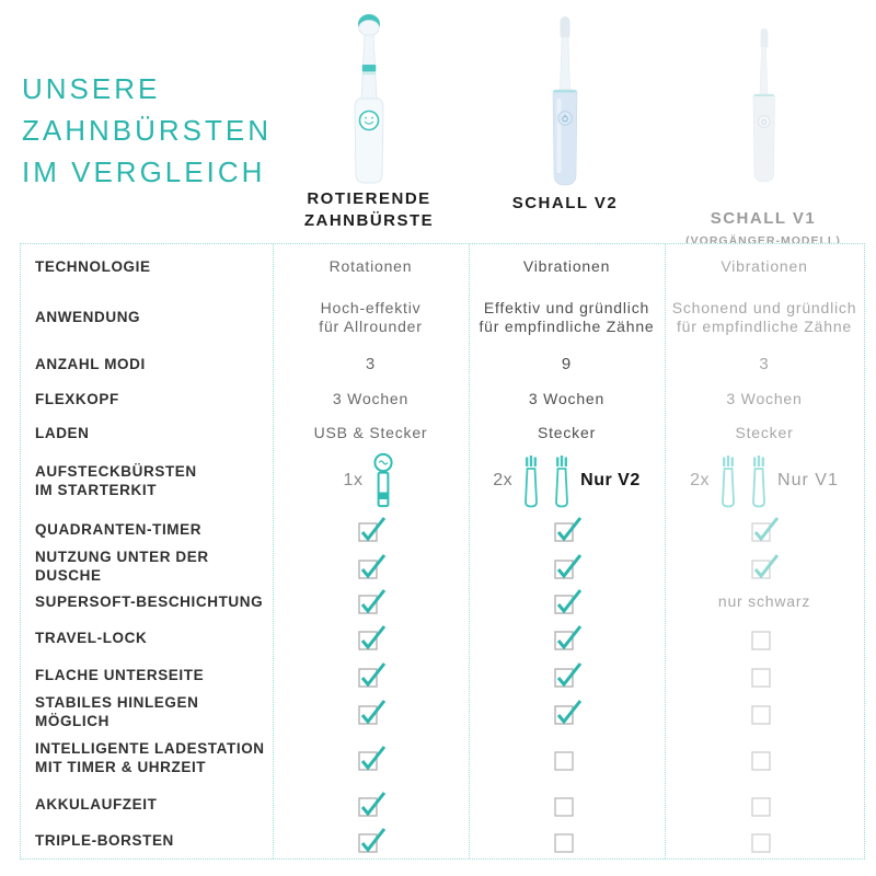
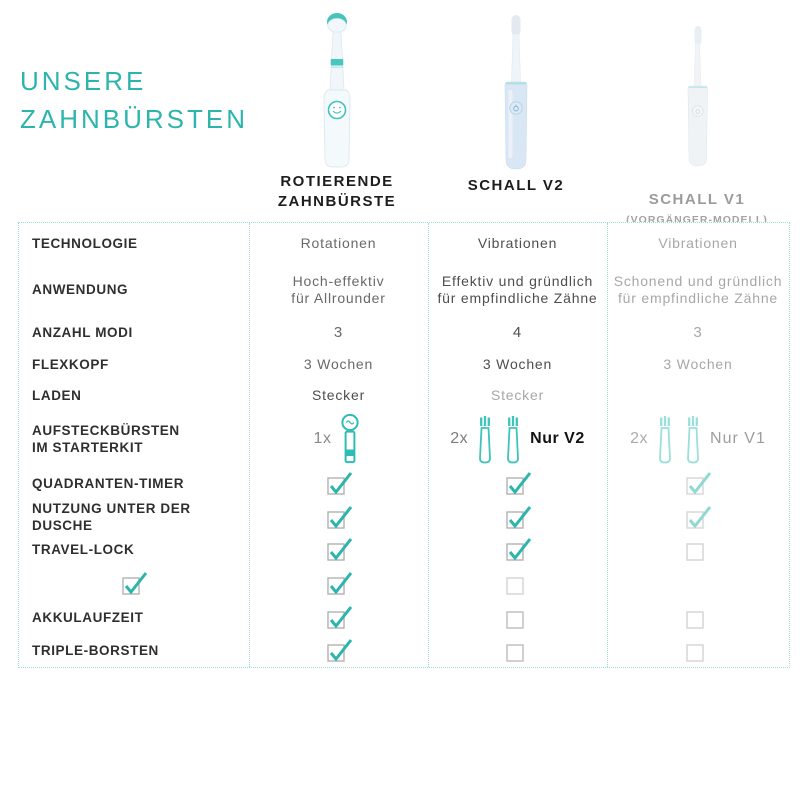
  UNSERE
  ZAHNBÜRSTEN
- IM VERGLEICH
  ROTIERENDE
  ZAHNBÜRSTE
  SCHALL V2
  SCHALL V1
  (VORGÄNGER-MODELL)
  TECHNOLOGIE
  Rotationen
  Vibrationen
  Vibrationen
  ANWENDUNG
  Hoch-effektiv
  für Allrounder
  Effektiv und gründlich
  für empfindliche Zähne
  Schonend und gründlich
  für empfindliche Zähne
  ANZAHL MODI
  3
- 9
+ 4
  3
  FLEXKOPF
  3 Wochen
  3 Wochen
  3 Wochen
  LADEN
- USB & Stecker
  Stecker
  Stecker
  AUFSTECKBÜRSTEN
  IM STARTERKIT
  1x
  2x
  Nur V2
  2x
  Nur V1
  QUADRANTEN-TIMER
  NUTZUNG UNTER DER DUSCHE
- SUPERSOFT-BESCHICHTUNG
- nur schwarz
  TRAVEL-LOCK
- FLACHE UNTERSEITE
- STABILES HINLEGEN MÖGLICH
- INTELLIGENTE LADESTATION
- MIT TIMER & UHRZEIT
  AKKULAUFZEIT
  TRIPLE-BORSTEN
